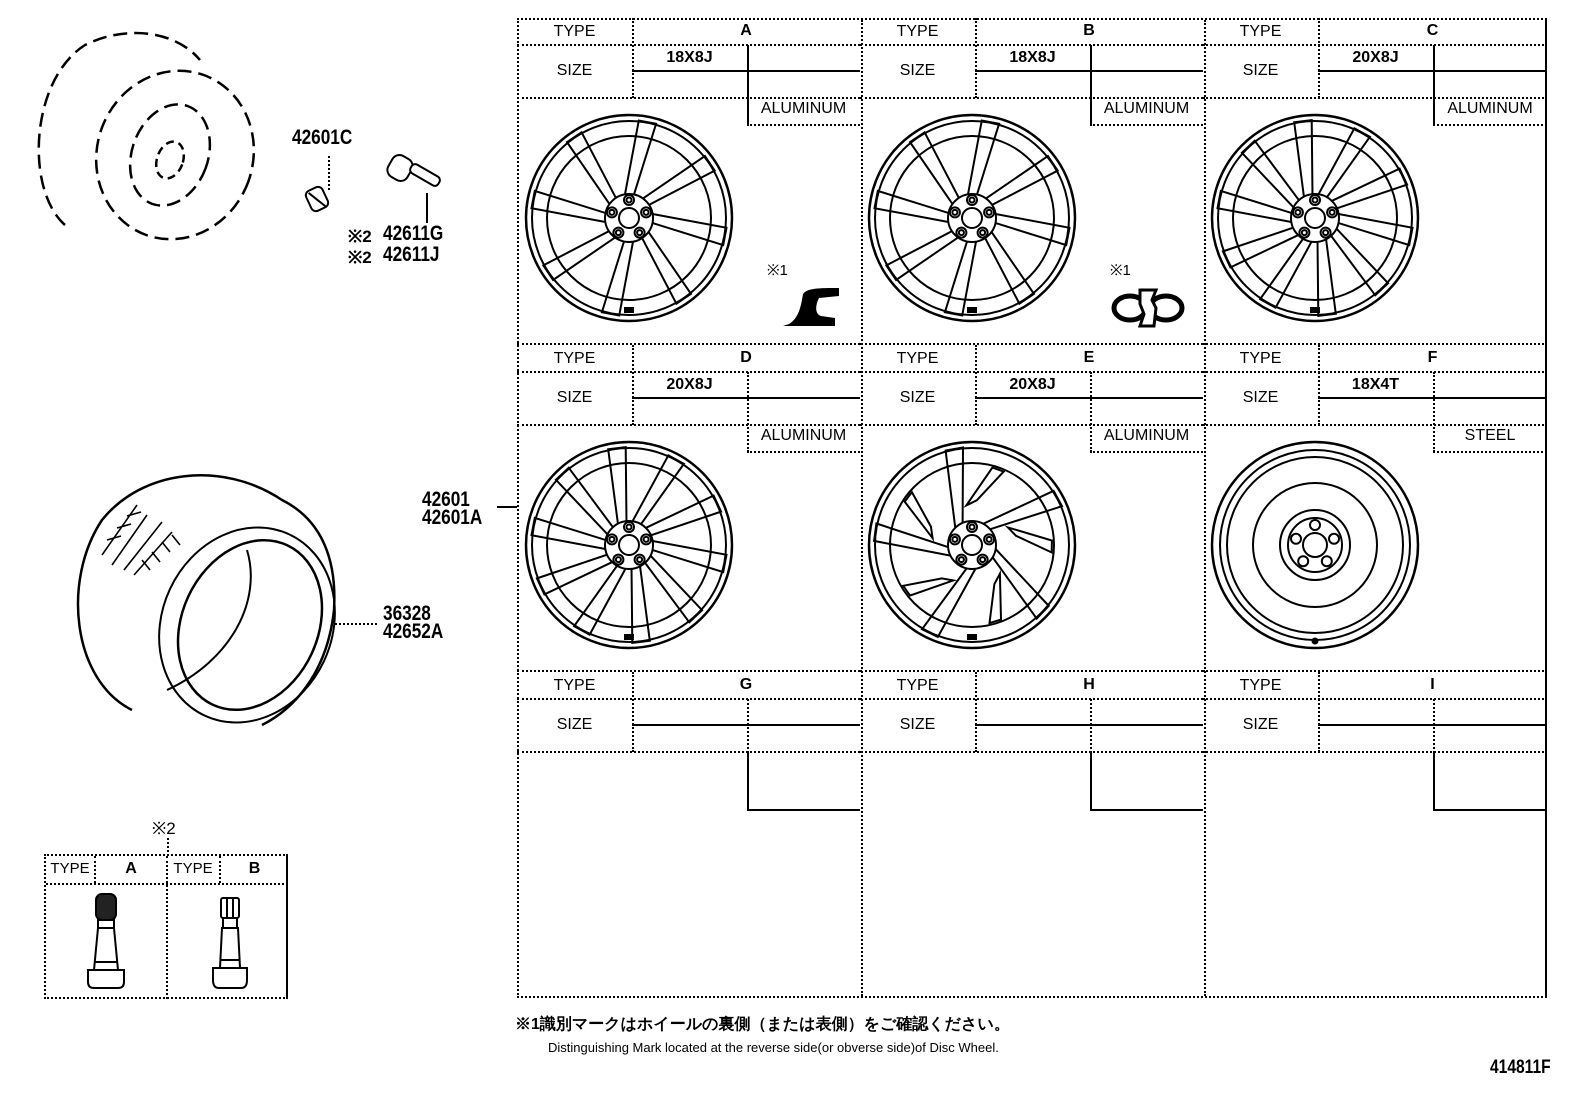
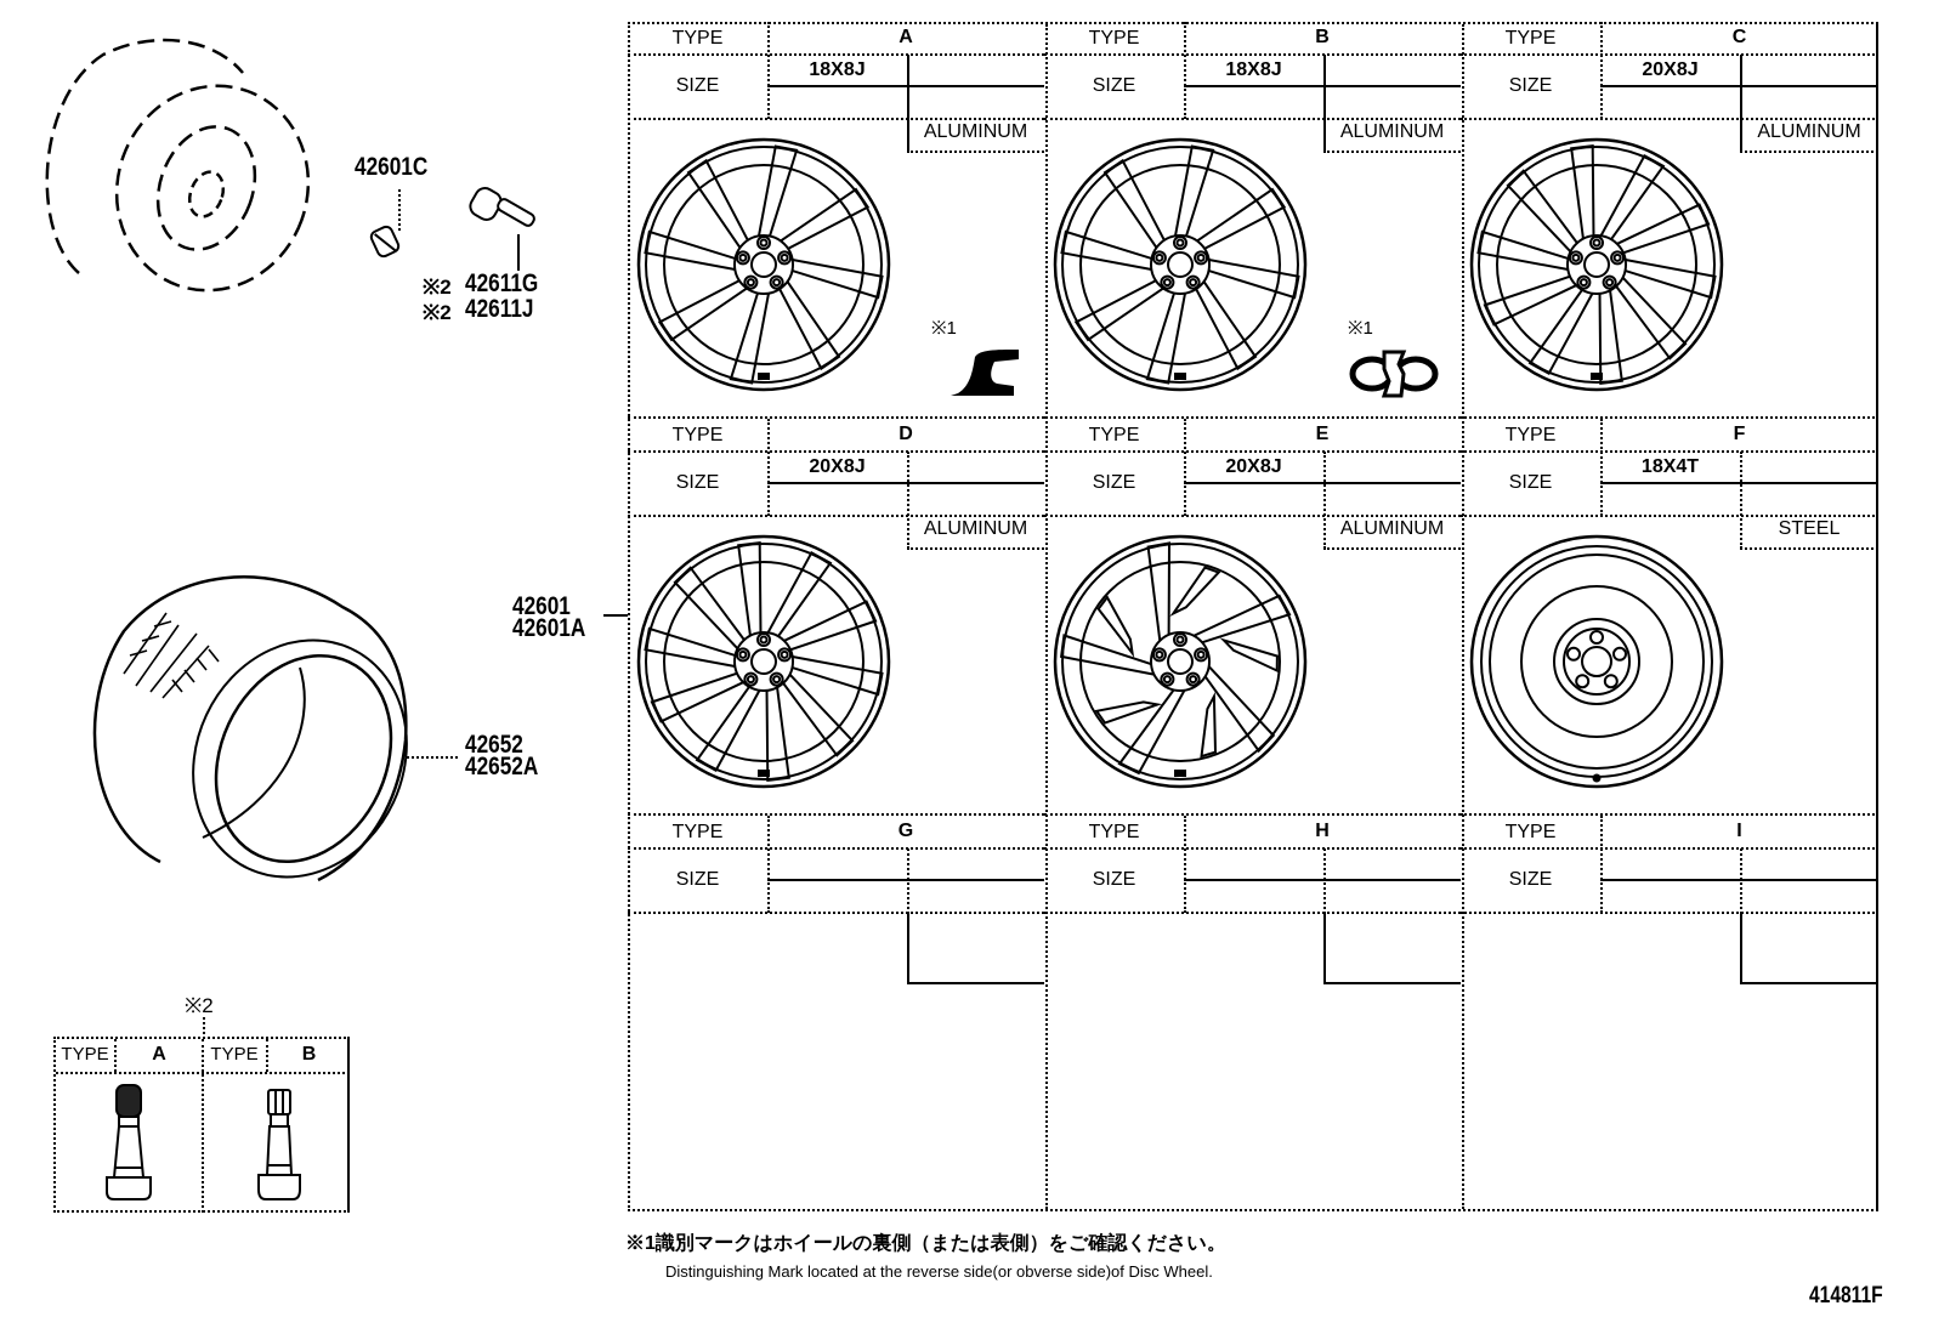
  42601C
  ※2
  42611G
  ※2
  42611J
- 36328
+ 42652
  42652A
  42601
  42601A
  ※2
  TYPE
  A
  TYPE
  B
  TYPE
  A
  SIZE
  18X8J
  ALUMINUM
  ※1
  TYPE
  B
  SIZE
  18X8J
  ALUMINUM
  ※1
  TYPE
  C
  SIZE
  20X8J
  ALUMINUM
  TYPE
  D
  SIZE
  20X8J
  ALUMINUM
  TYPE
  E
  SIZE
  20X8J
  ALUMINUM
  TYPE
  F
  SIZE
  18X4T
  STEEL
  TYPE
  G
  SIZE
  TYPE
  H
  SIZE
  TYPE
  I
  SIZE
  ※1識別マークはホイールの裏側（または表側）をご確認ください。
  Distinguishing Mark located at the reverse side(or obverse side)of Disc Wheel.
  414811F
